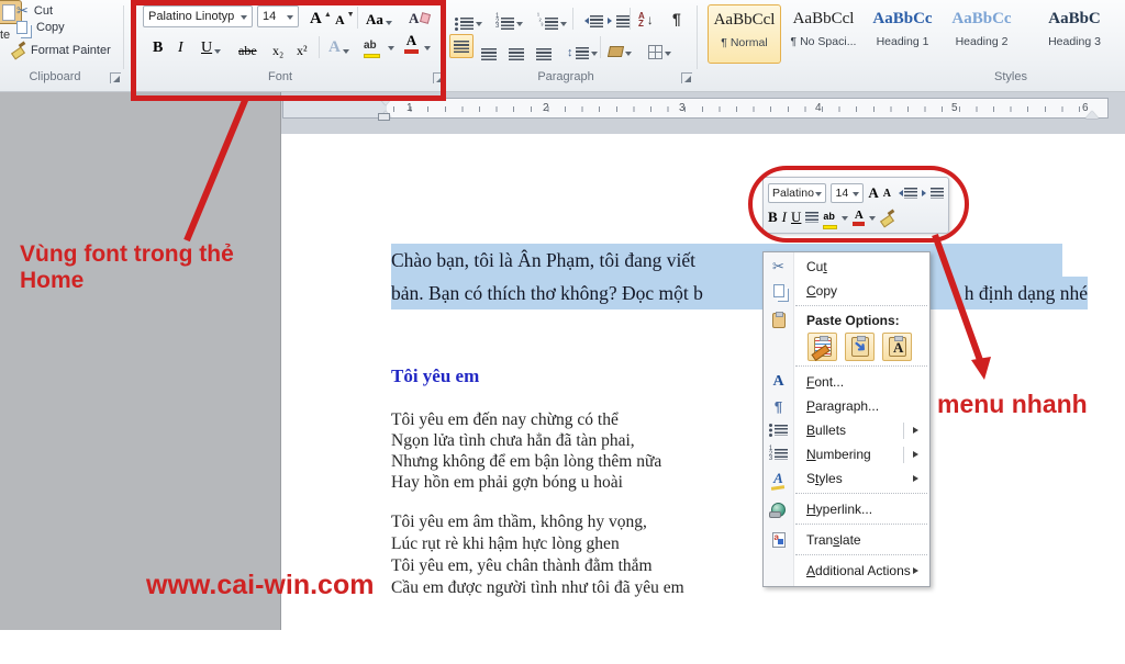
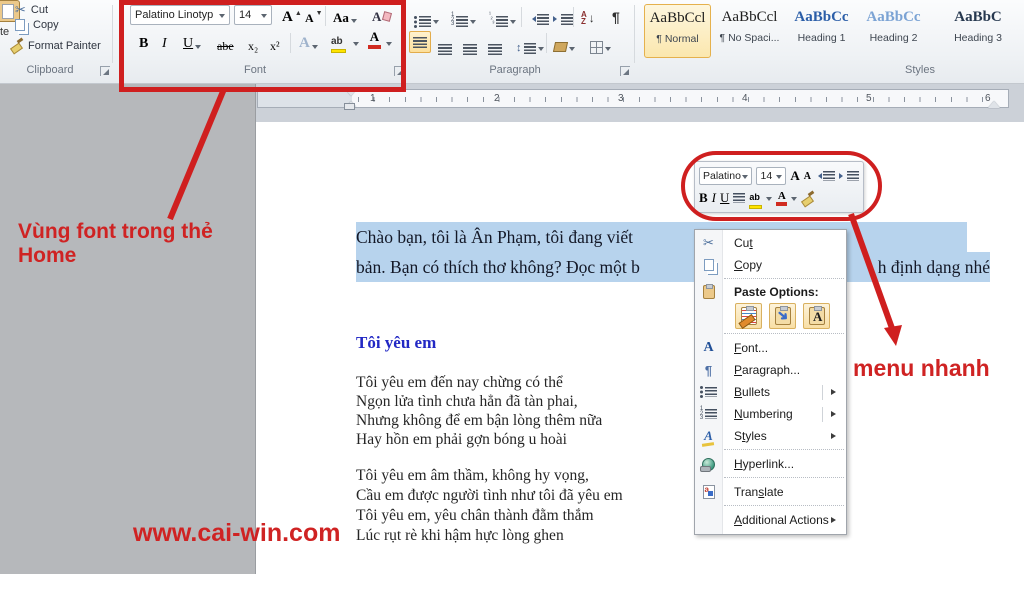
  te
  ✂
  Cut
  Copy
  Format Painter
  Clipboard
  Palatino Linotyp
  14
  A
  A
  Aa
  A
  B
  I
  U
  abe
  x₂
  x²
  A
  ab
  A
  Font
  A
  Z
  ↓
  ¶
  ↕
  Paragraph
  AaBbCcl
  ¶ Normal
  AaBbCcl
  ¶ No Spaci...
  AaBbCc
  Heading 1
  AaBbCc
  Heading 2
  AaBbC
  Heading 3
  Styles
  1
  2
  3
  4
  5
  6
  Chào bạn, tôi là Ân Phạm, tôi đang viết
  bản. Bạn có thích thơ không? Đọc một b
  h định dạng nhé
  Tôi yêu em
  Tôi yêu em đến nay chừng có thể
  Ngọn lửa tình chưa hẳn đã tàn phai,
  Nhưng không để em bận lòng thêm nữa
  Hay hồn em phải gợn bóng u hoài
  Tôi yêu em âm thầm, không hy vọng,
- Lúc rụt rè khi hậm hực lòng ghen
+ Cầu em được người tình như tôi đã yêu em
  Tôi yêu em, yêu chân thành đằm thắm
- Cầu em được người tình như tôi đã yêu em
+ Lúc rụt rè khi hậm hực lòng ghen
  Palatino
  14
  A
  A
  B
  I
  U
  ab
  A
  ✂
  Cut
  Copy
  Paste Options:
  A
  A
  Font...
  ¶
  Paragraph...
  Bullets
  Numbering
  A
  Styles
  Hyperlink...
  Translate
  Additional Actions
  Vùng font trong thẻ Home
  menu nhanh
  www.cai-win.com
